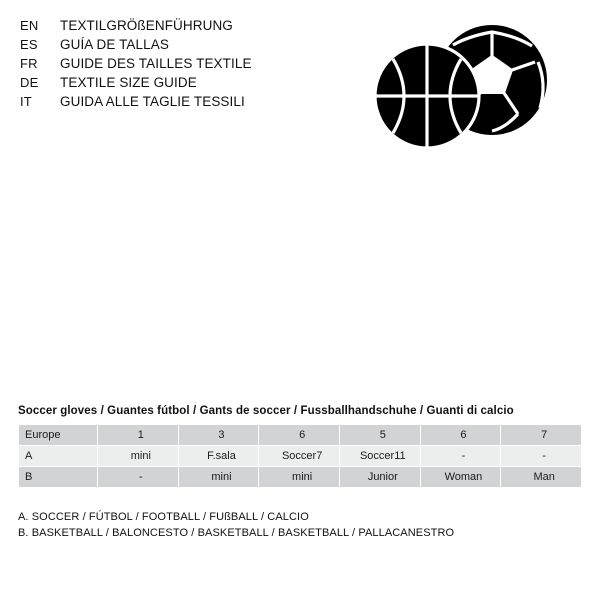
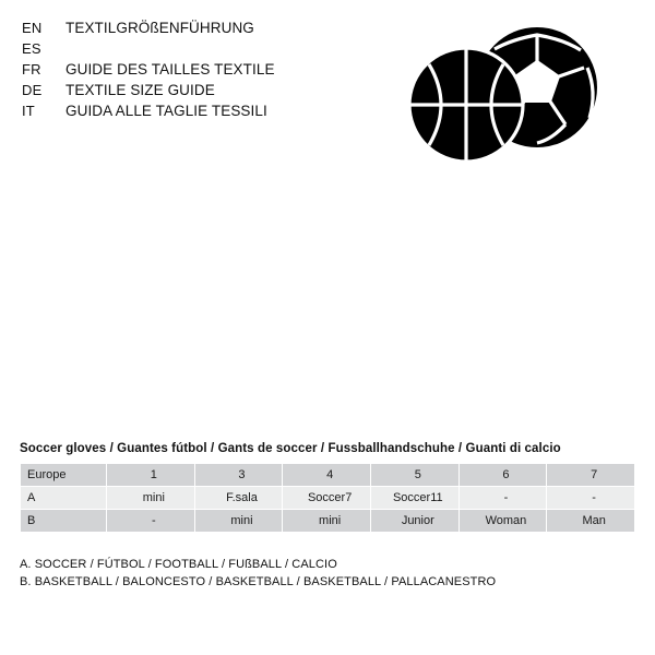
  EN
  TEXTILGRÖßENFÜHRUNG
  ES
- GUÍA DE TALLAS
  FR
  GUIDE DES TAILLES TEXTILE
  DE
  TEXTILE SIZE GUIDE
  IT
  GUIDA ALLE TAGLIE TESSILI
  Soccer gloves / Guantes fútbol / Gants de soccer / Fussballhandschuhe / Guanti di calcio
- Europe	1	3	6	5	6	7
+ Europe	1	3	4	5	6	7
  A	mini	F.sala	Soccer7	Soccer11	-	-
  B	-	mini	mini	Junior	Woman	Man
  A. SOCCER / FÚTBOL / FOOTBALL / FUßBALL / CALCIO
  B. BASKETBALL / BALONCESTO / BASKETBALL / BASKETBALL / PALLACANESTRO
